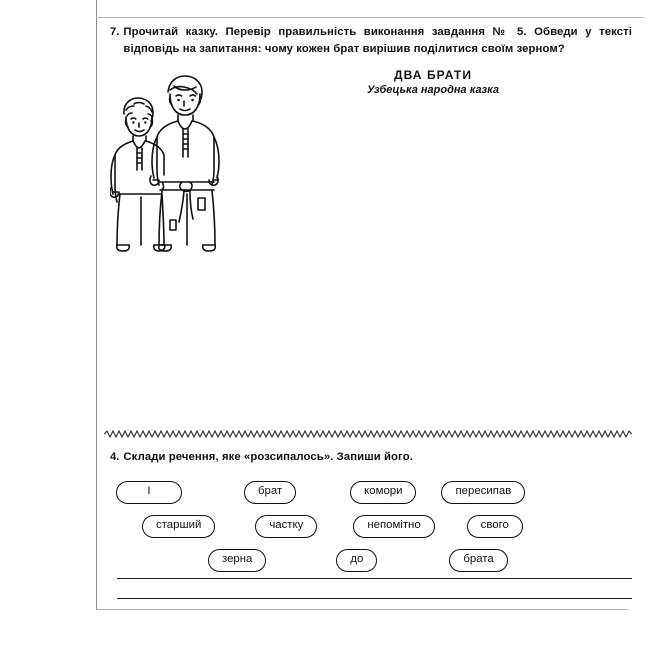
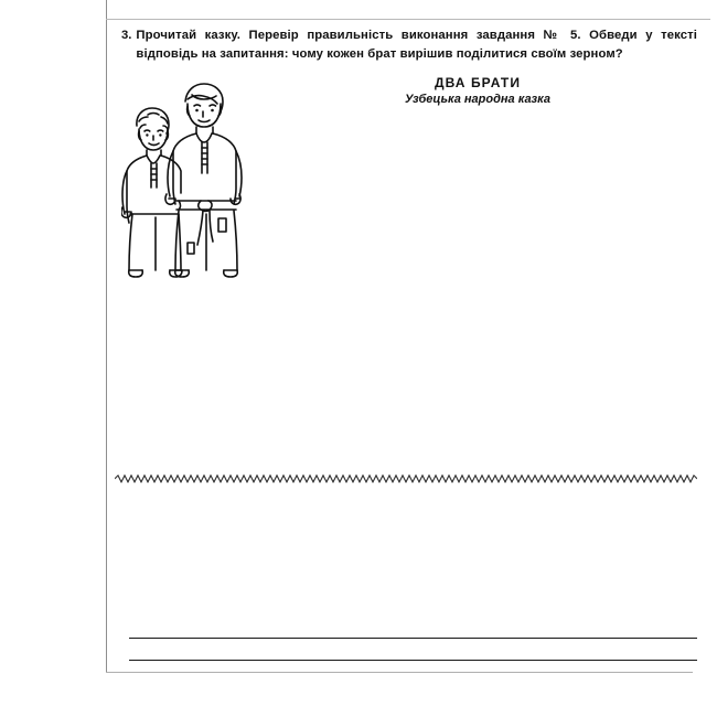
- 7.
+ 3.
  Прочитай казку. Перевір правильність виконання завдання № 5. Обведи у тексті відповідь на запитання: чому кожен брат вирішив поділитися своїм зерном?
  ДВА БРАТИ
  Узбецька народна казка
- 4.
- Склади речення, яке «розсипалось». Запиши його.
- І
- брат
- комори
- пересипав
- старший
- частку
- непомітно
- свого
- зерна
- до
- брата
